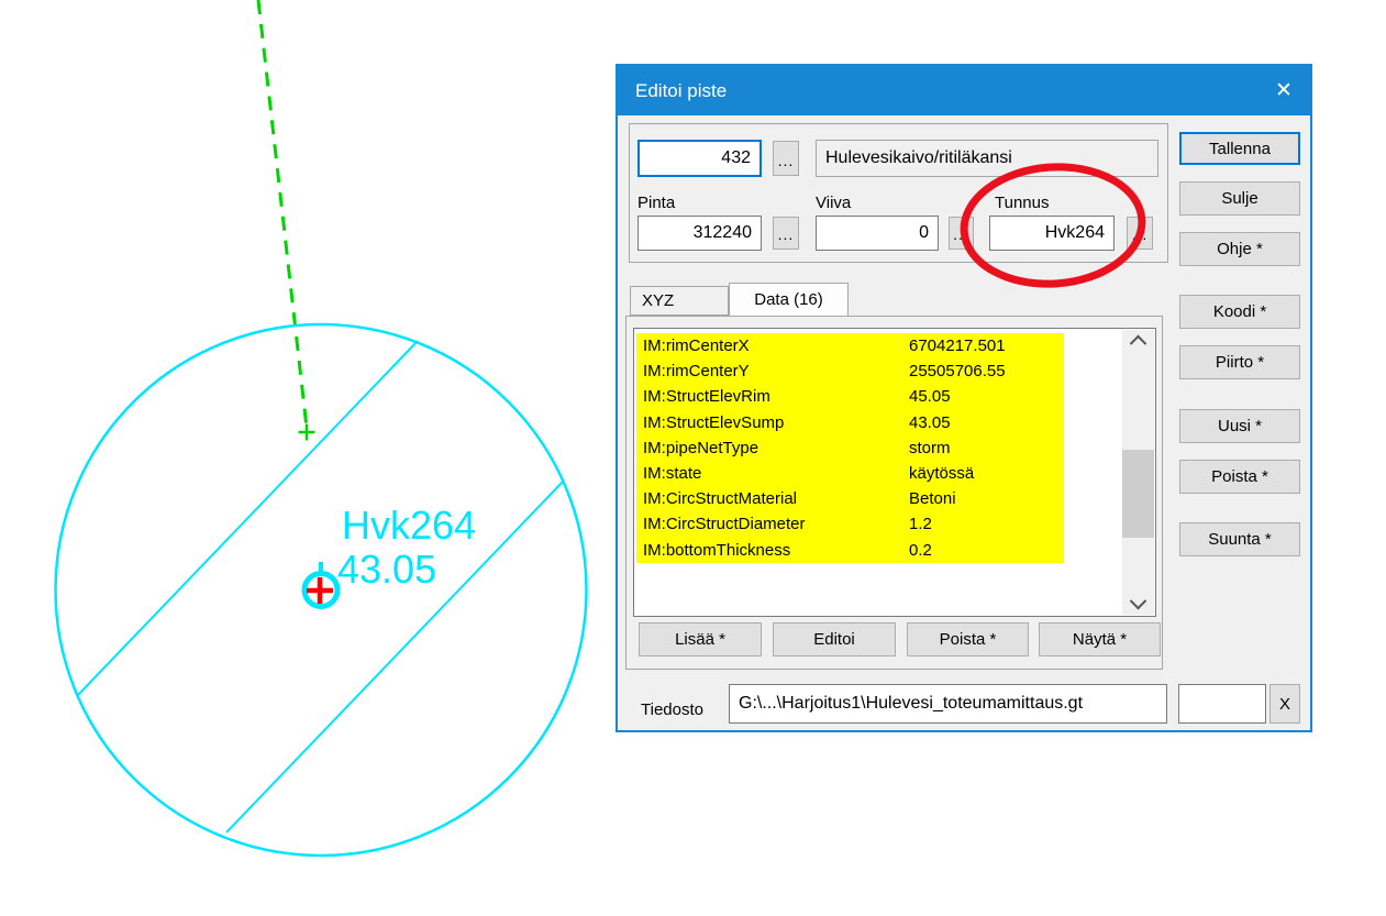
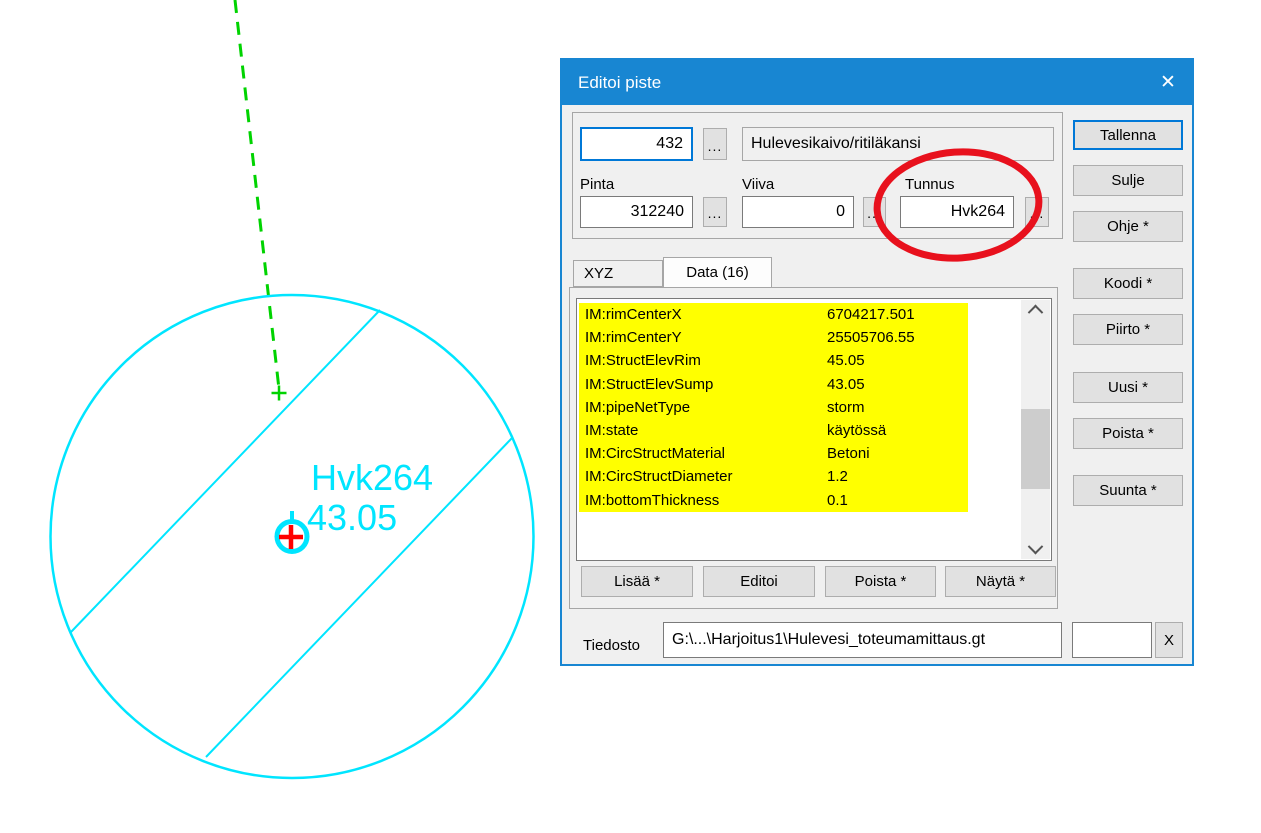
  Hvk264
  43.05
  Editoi piste
  ✕
  432
  ...
  Hulevesikaivo/ritiläkansi
  Pinta
  312240
  ...
  Viiva
  0
  Tunnus
  Hvk264
  Tallenna
  Sulje
  Ohje *
  Koodi *
  Piirto *
  Uusi *
  Poista *
  Suunta *
  XYZ
  Data (16)
  IM:rimCenterX
  6704217.501
  IM:rimCenterY
  25505706.55
  IM:StructElevRim
  45.05
  IM:StructElevSump
  43.05
  IM:pipeNetType
  storm
  IM:state
  käytössä
  IM:CircStructMaterial
  Betoni
  IM:CircStructDiameter
  1.2
  IM:bottomThickness
- 0.2
+ 0.1
  Lisää *
  Editoi
  Poista *
  Näytä *
  Tiedosto
  G:\...\Harjoitus1\Hulevesi_toteumamittaus.gt
  X
